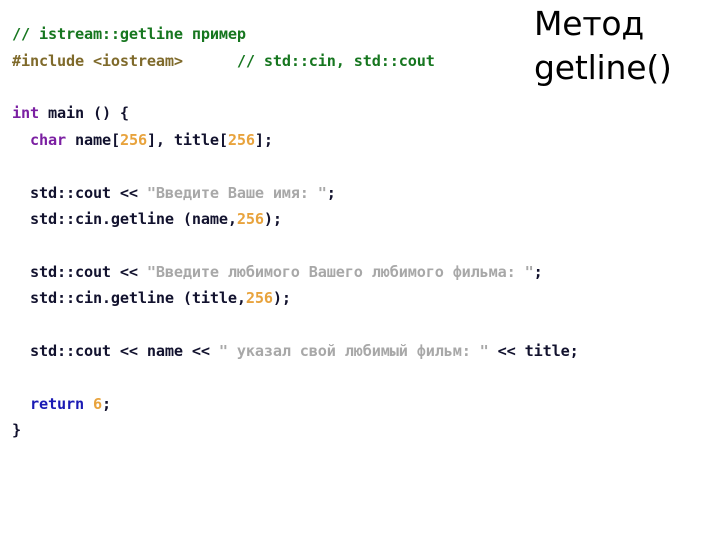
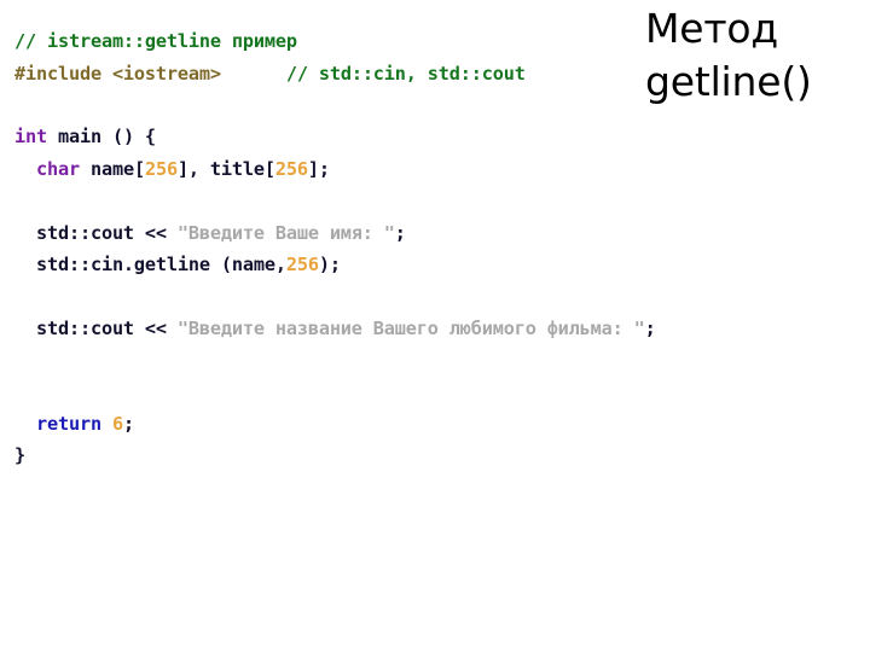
  Метод getline()
  // istream::getline пример
  #include <iostream> // std::cin, std::cout
  int main () {
  char name[256], title[256];
  std::cout << "Введите Ваше имя: ";
  std::cin.getline (name,256);
- std::cout << "Введите любимого Вашего любимого фильма: ";
+ std::cout << "Введите название Вашего любимого фильма: ";
- std::cin.getline (title,256);
- std::cout << name << " указал свой любимый фильм: " << title;
  return 6;
  }
